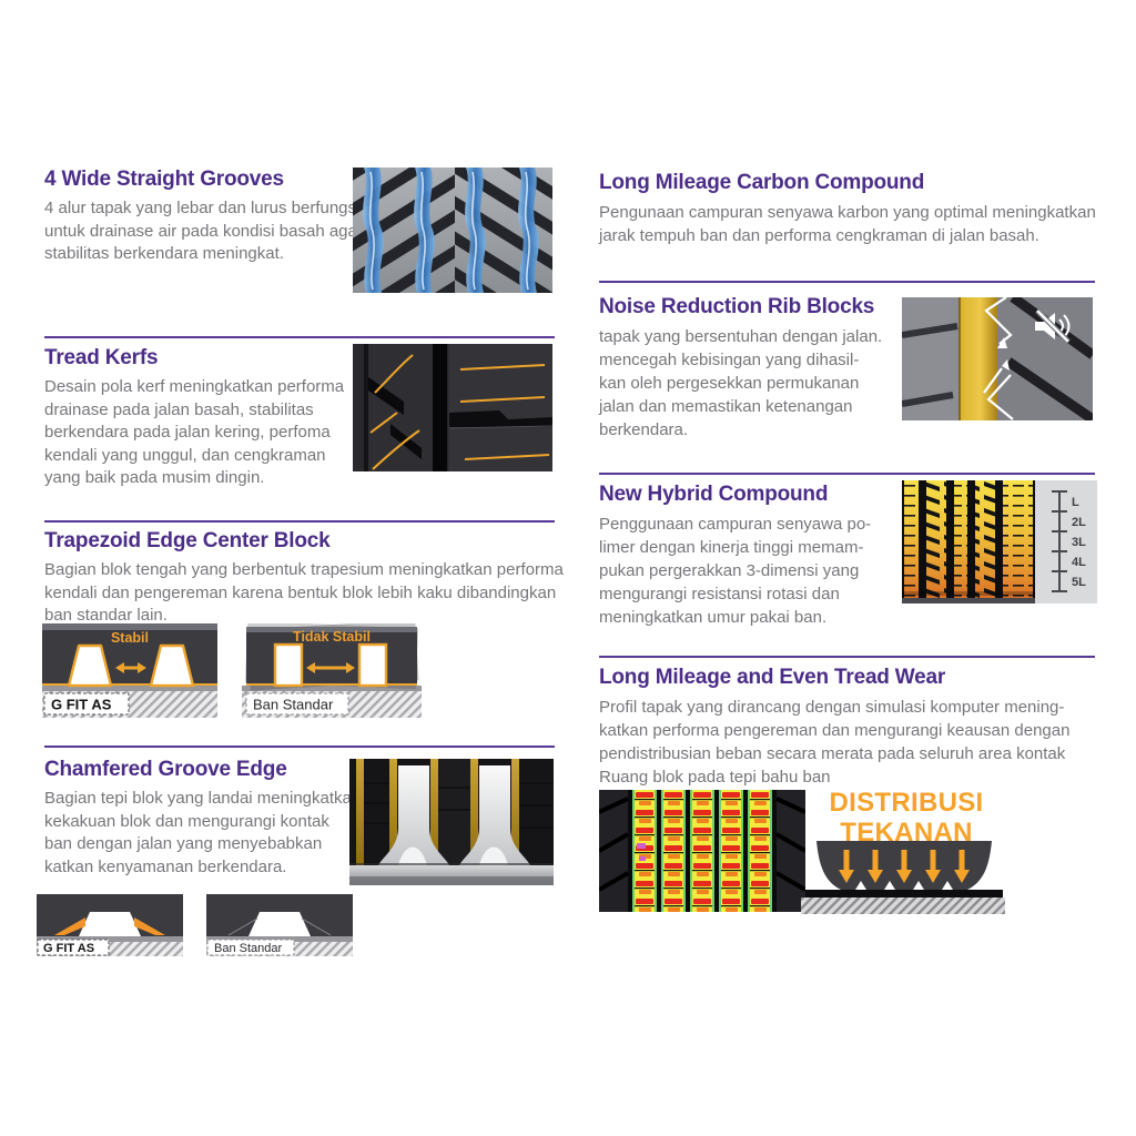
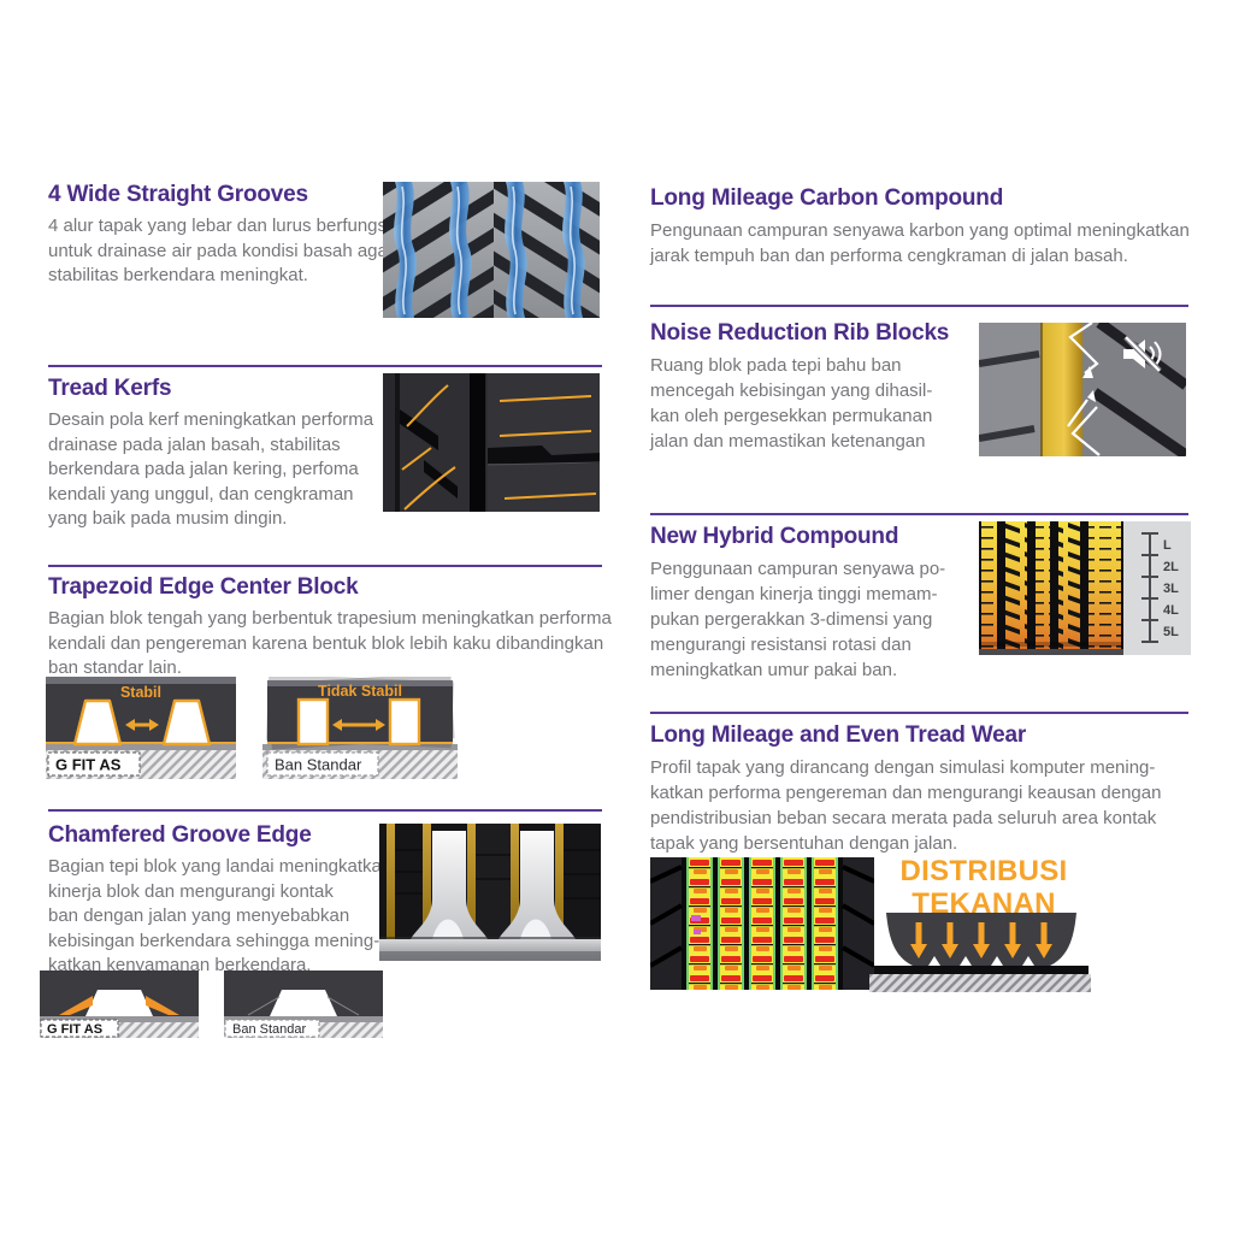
  4 Wide Straight Grooves
  4 alur tapak yang lebar dan lurus berfungs
  untuk drainase air pada kondisi basah aga
  stabilitas berkendara meningkat.
  Tread Kerfs
  Desain pola kerf meningkatkan performa
  drainase pada jalan basah, stabilitas
  berkendara pada jalan kering, perfoma
  kendali yang unggul, dan cengkraman
  yang baik pada musim dingin.
  Trapezoid Edge Center Block
  Bagian blok tengah yang berbentuk trapesium meningkatkan performa
  kendali dan pengereman karena bentuk blok lebih kaku dibandingkan
  ban standar lain.
  Stabil
  G FIT AS
  Tidak Stabil
  Ban Standar
  Chamfered Groove Edge
  Bagian tepi blok yang landai meningkatka
- kekakuan blok dan mengurangi kontak
+ kinerja blok dan mengurangi kontak
  ban dengan jalan yang menyebabkan
+ kebisingan berkendara sehingga mening-
  katkan kenyamanan berkendara.
  G FIT AS
  Ban Standar
  Long Mileage Carbon Compound
  Pengunaan campuran senyawa karbon yang optimal meningkatkan
  jarak tempuh ban dan performa cengkraman di jalan basah.
  Noise Reduction Rib Blocks
- tapak yang bersentuhan dengan jalan.
+ Ruang blok pada tepi bahu ban
  mencegah kebisingan yang dihasil-
  kan oleh pergesekkan permukanan
  jalan dan memastikan ketenangan
- berkendara.
  New Hybrid Compound
  Penggunaan campuran senyawa po-
  limer dengan kinerja tinggi memam-
  pukan pergerakkan 3-dimensi yang
  mengurangi resistansi rotasi dan
  meningkatkan umur pakai ban.
  L
  2L
  3L
  4L
  5L
  Long Mileage and Even Tread Wear
  Profil tapak yang dirancang dengan simulasi komputer mening-
  katkan performa pengereman dan mengurangi keausan dengan
  pendistribusian beban secara merata pada seluruh area kontak
- Ruang blok pada tepi bahu ban
+ tapak yang bersentuhan dengan jalan.
  DISTRIBUSI
  TEKANAN
